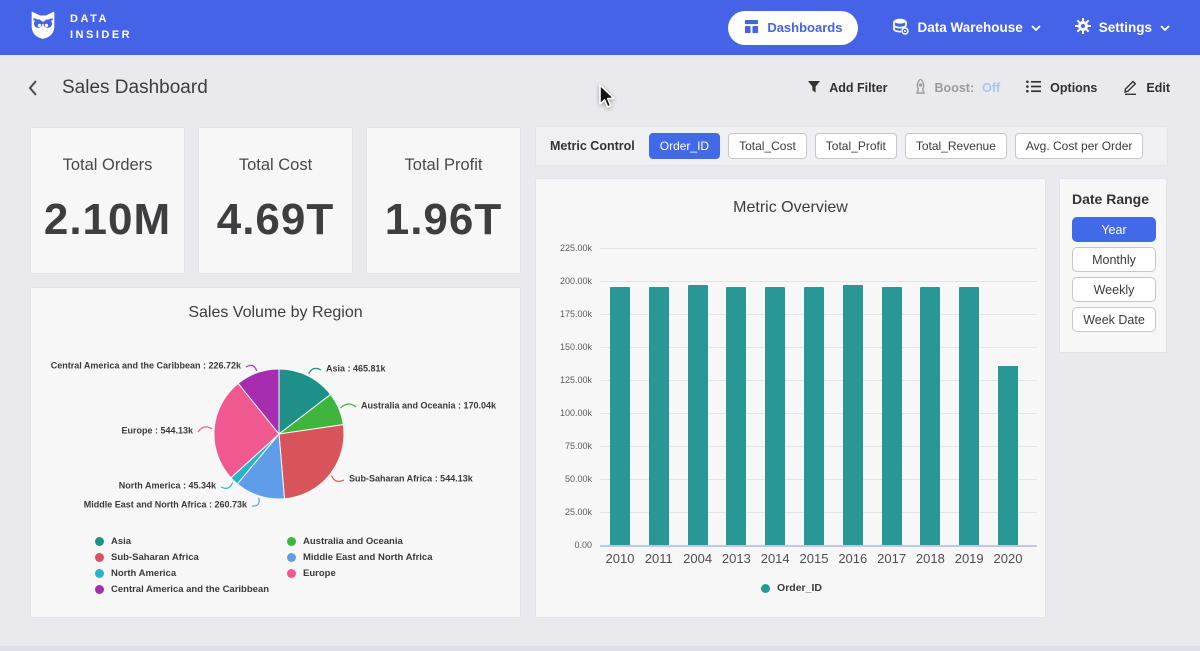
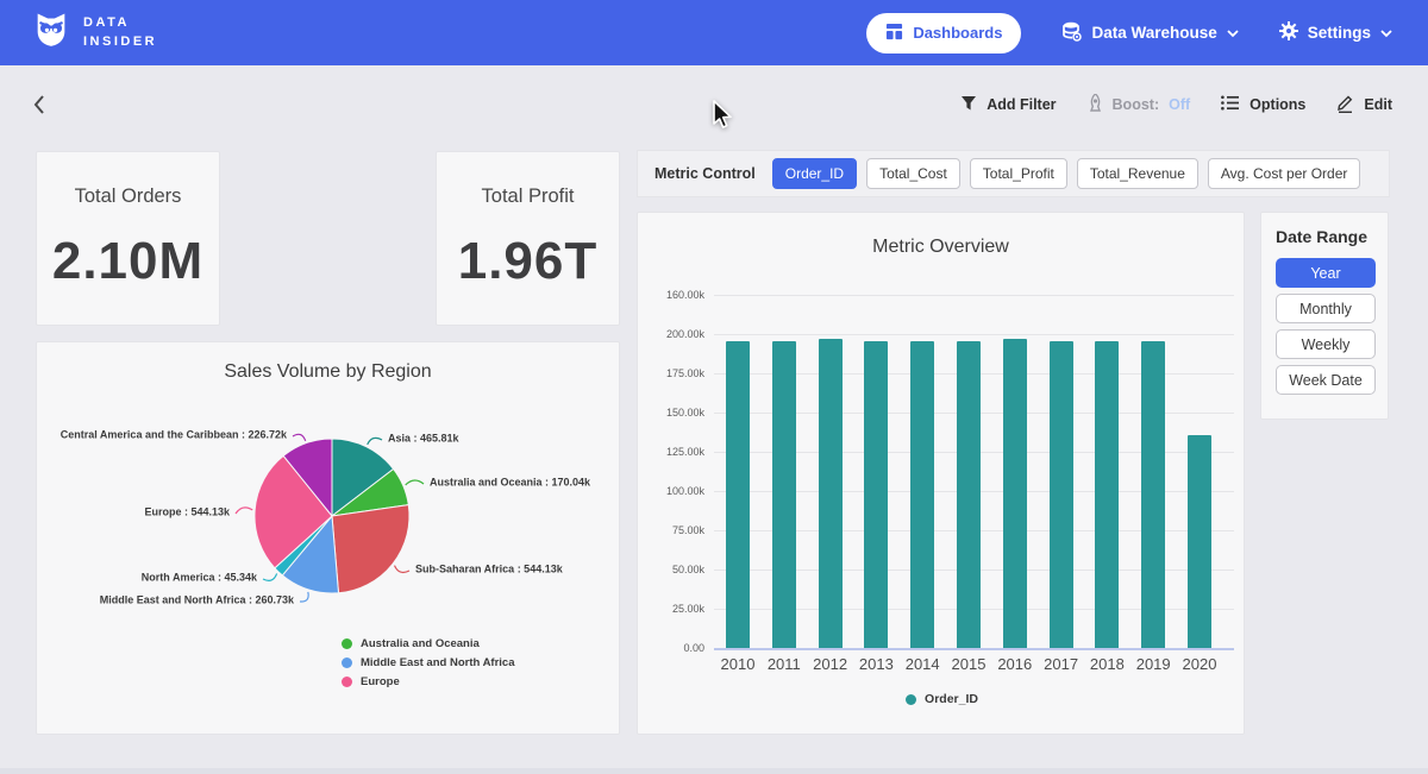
  DATA
  INSIDER
  Dashboards
  Data Warehouse
  Settings
- Sales Dashboard
  Add Filter
  Boost:
  Off
  Options
  Edit
  Total Orders
  2.10M
- Total Cost
- 4.69T
  Total Profit
  1.96T
  Metric Control
  Order_ID
  Total_Cost
  Total_Profit
  Total_Revenue
  Avg. Cost per Order
  Sales Volume by Region
  Asia : 465.81k
  Australia and Oceania : 170.04k
  Sub-Saharan Africa : 544.13k
  Middle East and North Africa : 260.73k
  North America : 45.34k
  Europe : 544.13k
  Central America and the Caribbean : 226.72k
- Asia
- Sub-Saharan Africa
- North America
- Central America and the Caribbean
  Australia and Oceania
  Middle East and North Africa
  Europe
  Metric Overview
- 225.00k
+ 160.00k
  200.00k
  175.00k
  150.00k
  125.00k
  100.00k
  75.00k
  50.00k
  25.00k
  0.00
  2010
  2011
- 2004
+ 2012
  2013
  2014
  2015
  2016
  2017
  2018
  2019
  2020
  Order_ID
  Date Range
  Year
  Monthly
  Weekly
  Week Date
